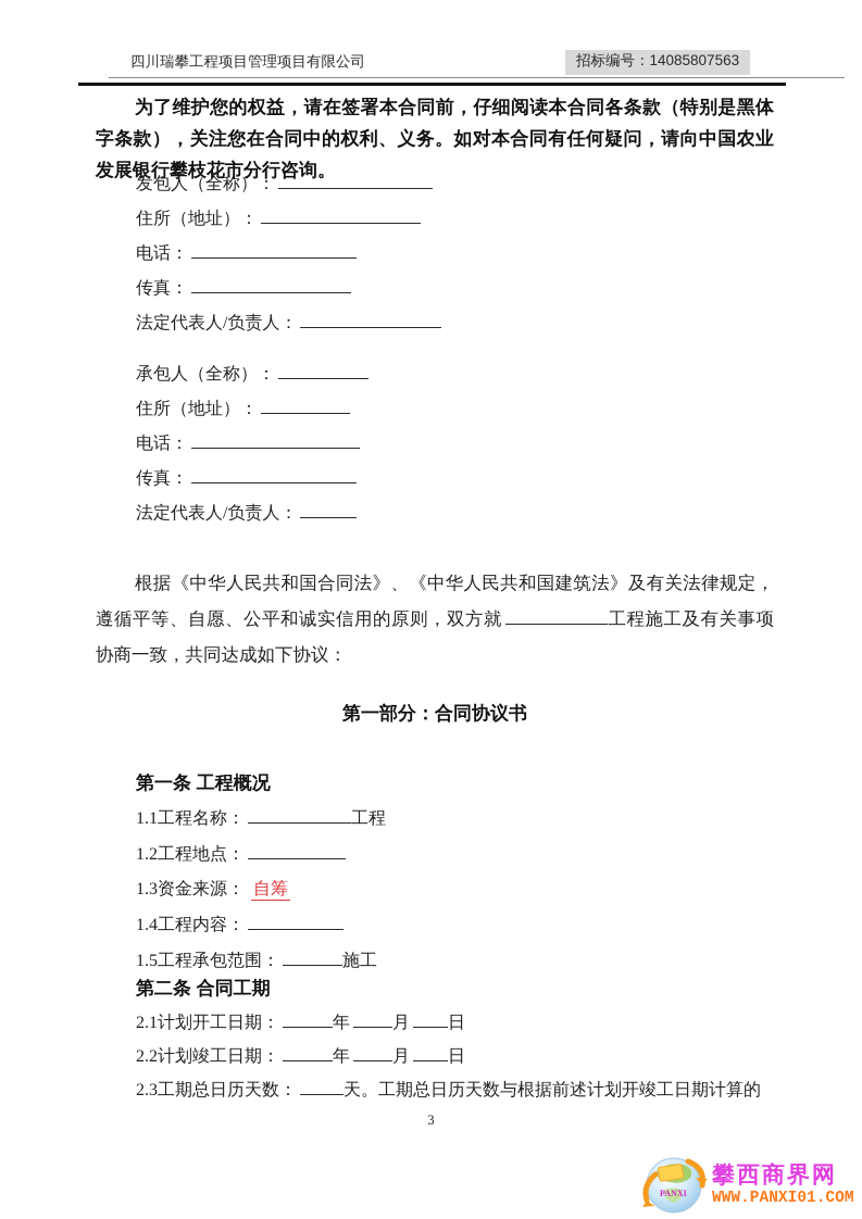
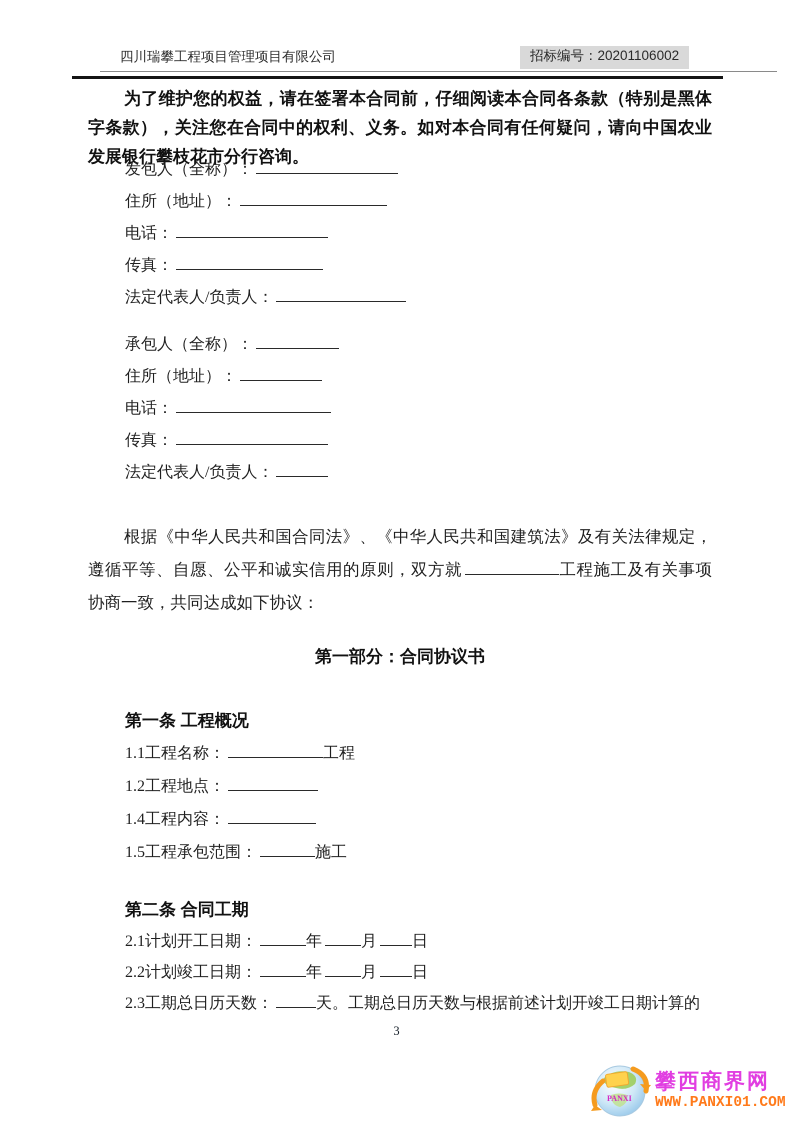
  四川瑞攀工程项目管理项目有限公司
- 招标编号：14085807563
+ 招标编号：20201106002
  为了维护您的权益，请在签署本合同前，仔细阅读本合同各条款（特别是黑体字条款），关注您在合同中的权利、义务。如对本合同有任何疑问，请向中国农业发展银行攀枝花市分行咨询。
  发包人（全称）：
  住所（地址）：
  电话：
  传真：
  法定代表人/负责人：
  承包人（全称）：
  住所（地址）：
  电话：
  传真：
  法定代表人/负责人：
  根据《中华人民共和国合同法》、《中华人民共和国建筑法》及有关法律规定，遵循平等、自愿、公平和诚实信用的原则，双方就 工程施工及有关事项协商一致，共同达成如下协议：
  第一部分：合同协议书
  第一条 工程概况
  1.1工程名称： 工程
  1.2工程地点：
- 1.3资金来源： 自筹
  1.4工程内容：
  1.5工程承包范围： 施工
  第二条 合同工期
  2.1计划开工日期： 年 月 日
  2.2计划竣工日期： 年 月 日
  2.3工期总日历天数： 天。工期总日历天数与根据前述计划开竣工日期计算的
  3
  PANXI
  攀西商界网
  WWW.PANXI01.COM
